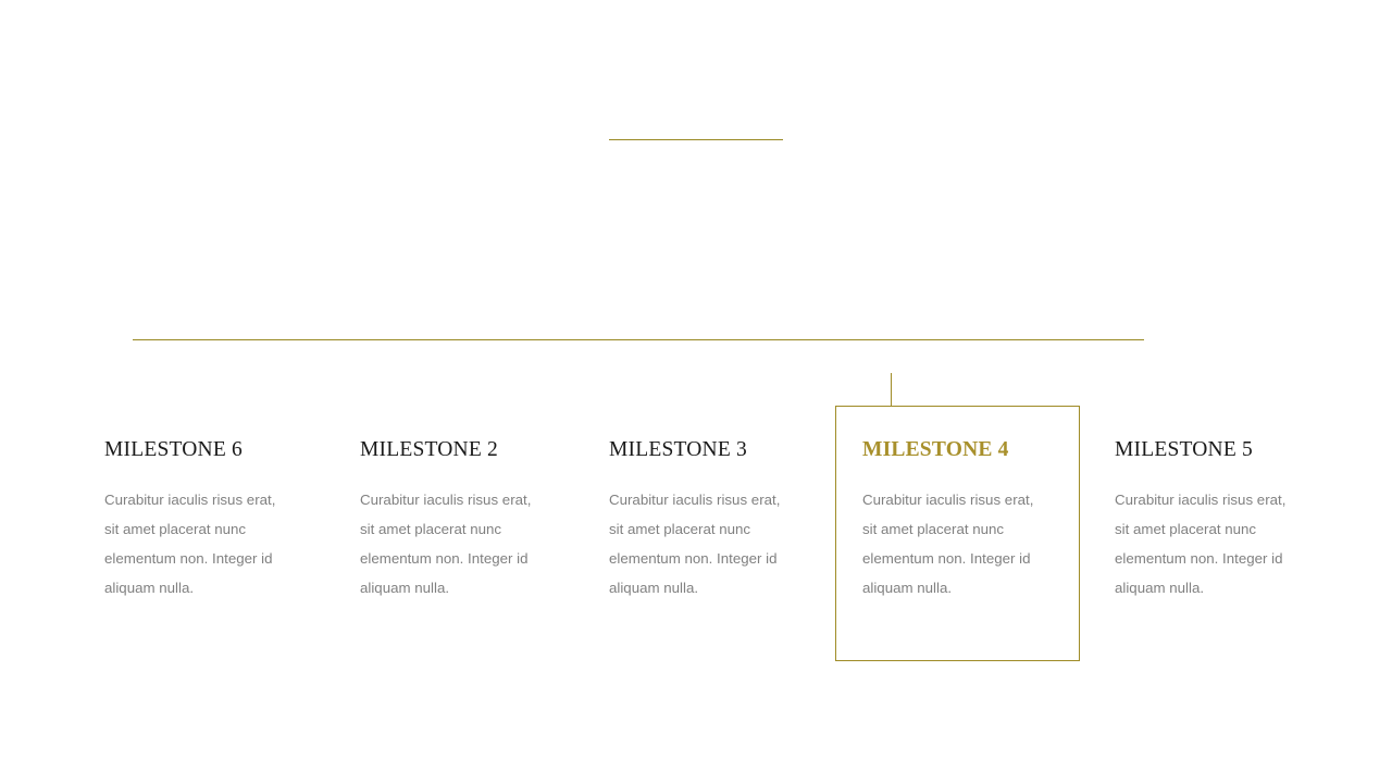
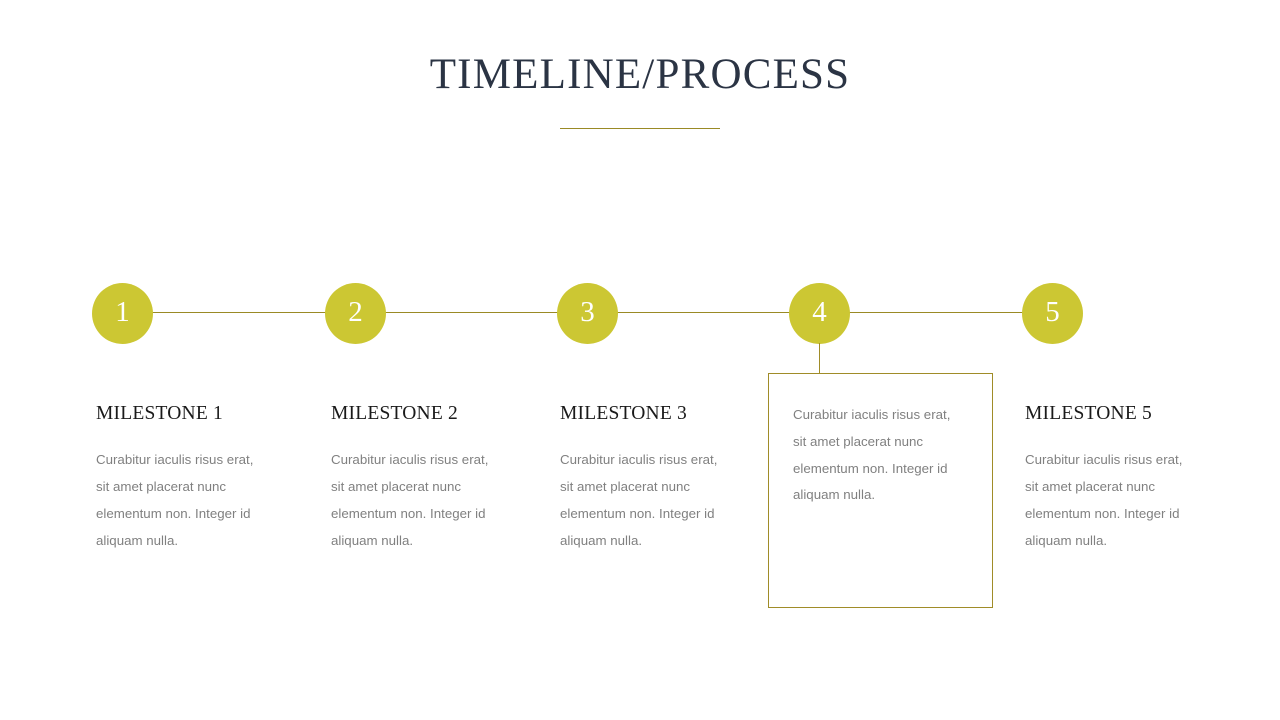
+ TIMELINE/PROCESS
+ 1
+ 2
+ 3
+ 4
+ 5
- MILESTONE 6
+ MILESTONE 1
  Curabitur iaculis risus erat, sit amet placerat nunc elementum non. Integer id aliquam nulla.
  MILESTONE 2
  Curabitur iaculis risus erat, sit amet placerat nunc elementum non. Integer id aliquam nulla.
  MILESTONE 3
  Curabitur iaculis risus erat, sit amet placerat nunc elementum non. Integer id aliquam nulla.
- MILESTONE 4
  Curabitur iaculis risus erat, sit amet placerat nunc elementum non. Integer id aliquam nulla.
  MILESTONE 5
  Curabitur iaculis risus erat, sit amet placerat nunc elementum non. Integer id aliquam nulla.
